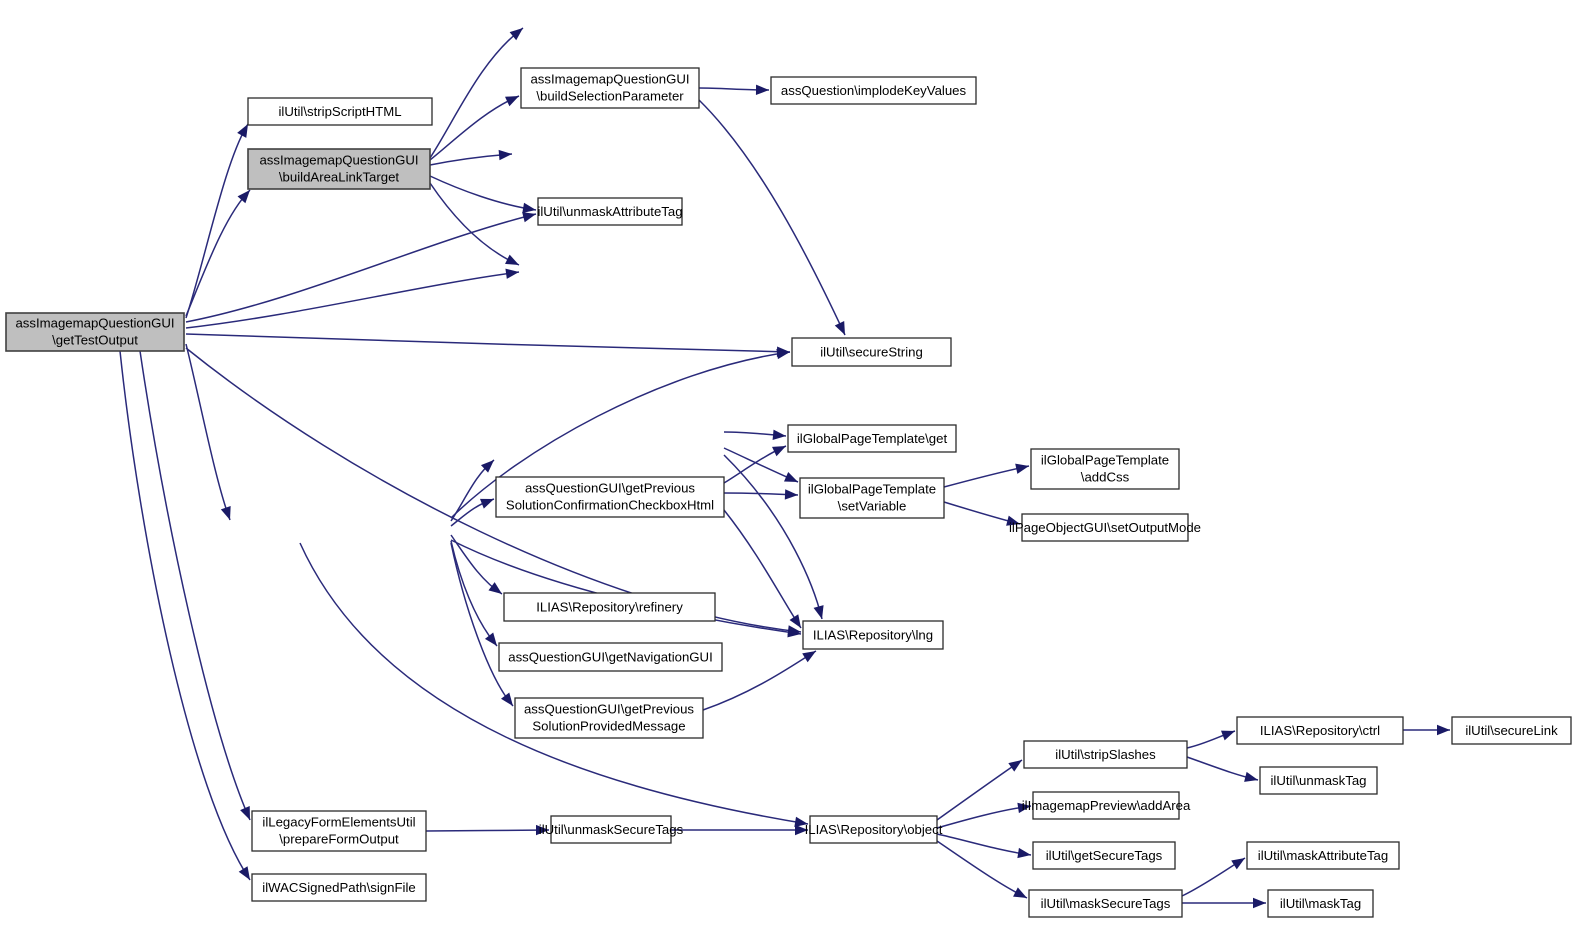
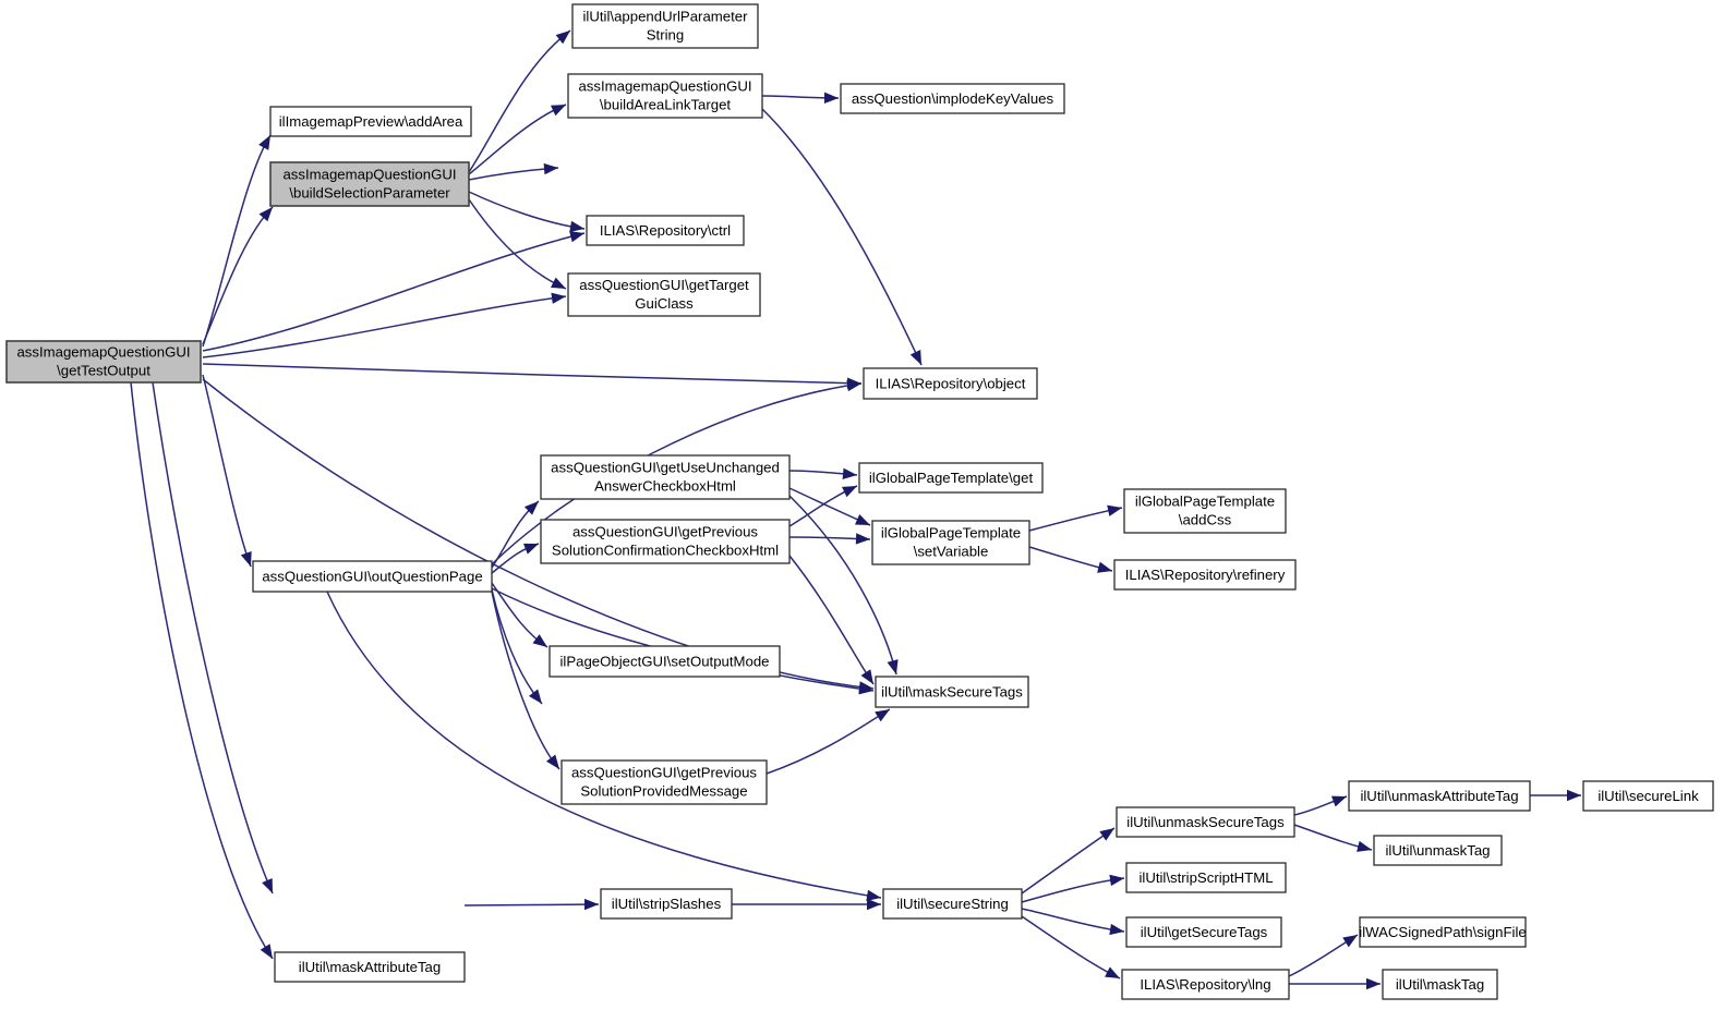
  assImagemapQuestionGUI
  \getTestOutput
+ ilUtil\appendUrlParameter
+ String
- ilUtil\stripScriptHTML
+ ilImagemapPreview\addArea
  assImagemapQuestionGUI
- \buildSelectionParameter
+ \buildAreaLinkTarget
  assQuestion\implodeKeyValues
  assImagemapQuestionGUI
- \buildAreaLinkTarget
+ \buildSelectionParameter
- ilUtil\unmaskAttributeTag
+ ILIAS\Repository\ctrl
+ assQuestionGUI\getTarget
+ GuiClass
- ilUtil\secureString
+ ILIAS\Repository\object
+ assQuestionGUI\getUseUnchanged
+ AnswerCheckboxHtml
  ilGlobalPageTemplate\get
  assQuestionGUI\getPrevious
  SolutionConfirmationCheckboxHtml
  ilGlobalPageTemplate
  \setVariable
  ilGlobalPageTemplate
  \addCss
- ilPageObjectGUI\setOutputMode
+ ILIAS\Repository\refinery
+ assQuestionGUI\outQuestionPage
- ILIAS\Repository\refinery
+ ilPageObjectGUI\setOutputMode
- ILIAS\Repository\lng
+ ilUtil\maskSecureTags
- assQuestionGUI\getNavigationGUI
  assQuestionGUI\getPrevious
  SolutionProvidedMessage
- ilUtil\stripSlashes
+ ilUtil\unmaskSecureTags
- ILIAS\Repository\ctrl
+ ilUtil\unmaskAttributeTag
  ilUtil\secureLink
  ilUtil\unmaskTag
- ilImagemapPreview\addArea
+ ilUtil\stripScriptHTML
- ILIAS\Repository\object
+ ilUtil\secureString
  ilUtil\getSecureTags
- ilUtil\maskAttributeTag
+ ilWACSignedPath\signFile
- ilUtil\maskSecureTags
+ ILIAS\Repository\lng
  ilUtil\maskTag
- ilLegacyFormElementsUtil
- \prepareFormOutput
- ilUtil\unmaskSecureTags
+ ilUtil\stripSlashes
- ilWACSignedPath\signFile
+ ilUtil\maskAttributeTag
